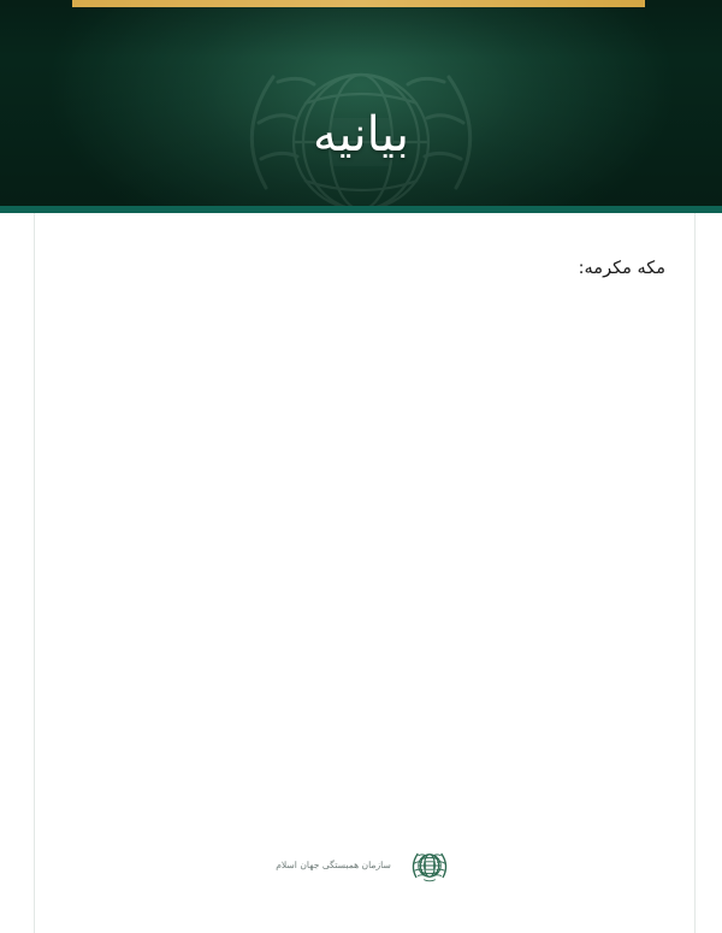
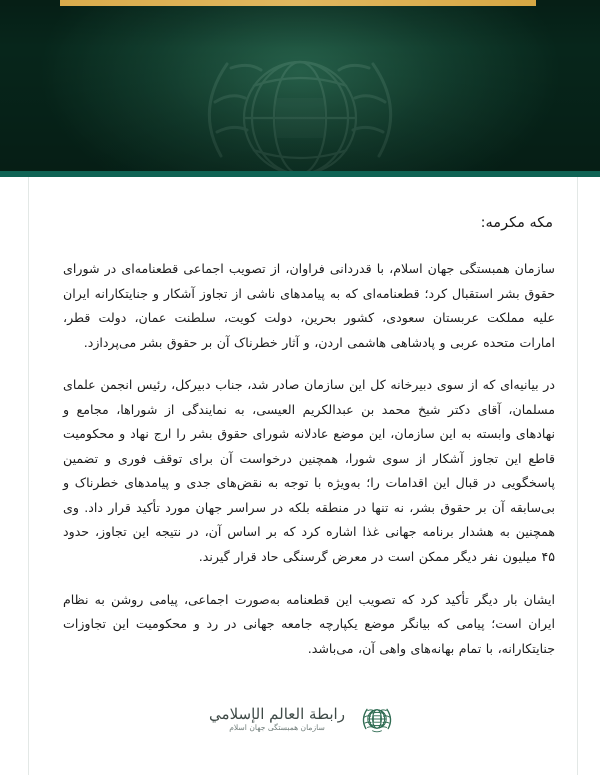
- بیانیه
  مکه مکرمه:
+ سازمان همبستگی جهان اسلام، با قدردانی فراوان، از تصویب اجماعی قطعنامه‌ای در شورای حقوق بشر استقبال کرد؛ قطعنامه‌ای که به پیامدهای ناشی از تجاوز آشکار و جنایتکارانه ایران علیه مملکت عربستان سعودی، کشور بحرین، دولت کویت، سلطنت عمان، دولت قطر، امارات متحده عربی و پادشاهی هاشمی اردن، و آثار خطرناک آن بر حقوق بشر می‌پردازد.
+ در بیانیه‌ای که از سوی دبیرخانه کل این سازمان صادر شد، جناب دبیرکل، رئیس انجمن علمای مسلمان، آقای دکتر شیخ محمد بن عبدالکریم العیسی، به نمایندگی از شوراها، مجامع و نهادهای وابسته به این سازمان، این موضع عادلانه شورای حقوق بشر را ارج نهاد و محکومیت قاطع این تجاوز آشکار از سوی شورا، همچنین درخواست آن برای توقف فوری و تضمین پاسخگویی در قبال این اقدامات را؛ به‌ویژه با توجه به نقض‌های جدی و پیامدهای خطرناک و بی‌سابقه آن بر حقوق بشر، نه تنها در منطقه بلکه در سراسر جهان مورد تأکید قرار داد. وی همچنین به هشدار برنامه جهانی غذا اشاره کرد که بر اساس آن، در نتیجه این تجاوز، حدود ۴۵ میلیون نفر دیگر ممکن است در معرض گرسنگی حاد قرار گیرند.
+ ایشان بار دیگر تأکید کرد که تصویب این قطعنامه به‌صورت اجماعی، پیامی روشن به نظام ایران است؛ پیامی که بیانگر موضع یکپارچه جامعه جهانی در رد و محکومیت این تجاوزات جنایتکارانه، با تمام بهانه‌های واهی آن، می‌باشد.
+ رابطة العالم الإسلامي
  سازمان همبستگی جهان اسلام
